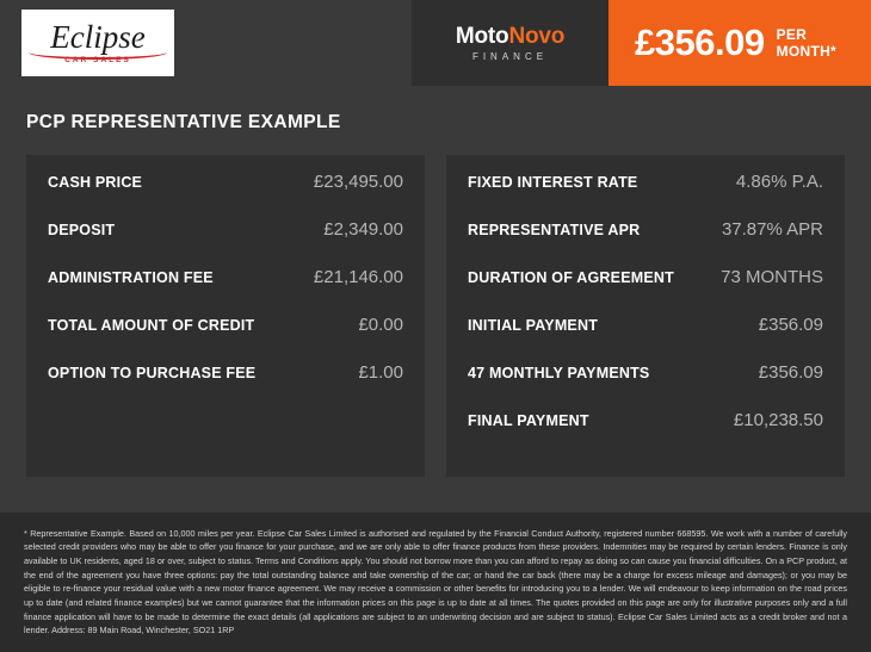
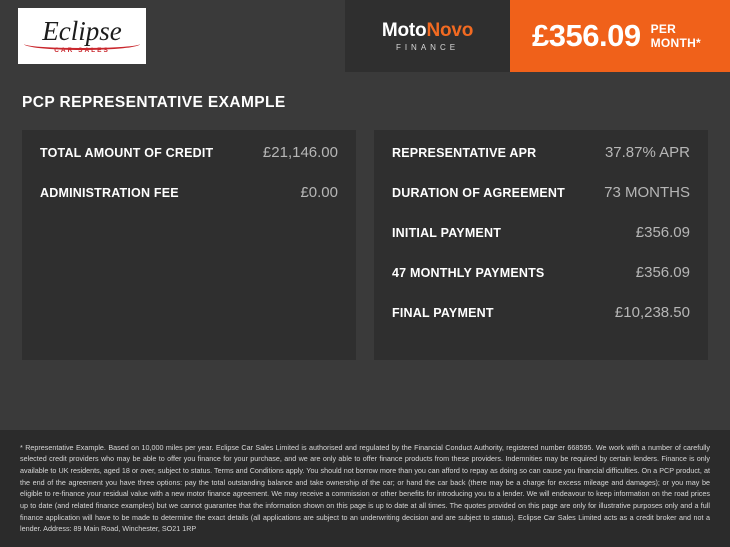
  Eclipse
  MotoNovo
  FINANCE
  £356.09
  PER MONTH*
  PCP REPRESENTATIVE EXAMPLE
- CASH PRICE
- £23,495.00
- DEPOSIT
- £2,349.00
- ADMINISTRATION FEE
+ TOTAL AMOUNT OF CREDIT
  £21,146.00
- TOTAL AMOUNT OF CREDIT
+ ADMINISTRATION FEE
  £0.00
- OPTION TO PURCHASE FEE
- £1.00
- FIXED INTEREST RATE
- 4.86% P.A.
  REPRESENTATIVE APR
  37.87% APR
  DURATION OF AGREEMENT
  73 MONTHS
  INITIAL PAYMENT
  £356.09
  47 MONTHLY PAYMENTS
  £356.09
  FINAL PAYMENT
  £10,238.50
- * Representative Example. Based on 10,000 miles per year. Eclipse Car Sales Limited is authorised and regulated by the Financial Conduct Authority, registered number 668595. We work with a number of carefully selected credit providers who may be able to offer you finance for your purchase, and we are only able to offer finance products from these providers. Indemnities may be required by certain lenders. Finance is only available to UK residents, aged 18 or over, subject to status. Terms and Conditions apply. You should not borrow more than you can afford to repay as doing so can cause you financial difficulties. On a PCP product, at the end of the agreement you have three options: pay the total outstanding balance and take ownership of the car; or hand the car back (there may be a charge for excess mileage and damages); or you may be eligible to re-finance your residual value with a new motor finance agreement. We may receive a commission or other benefits for introducing you to a lender. We will endeavour to keep information on the road prices up to date (and related finance examples) but we cannot guarantee that the information prices on this page is up to date at all times. The quotes provided on this page are only for illustrative purposes only and a full finance application will have to be made to determine the exact details (all applications are subject to an underwriting decision and are subject to status). Eclipse Car Sales Limited acts as a credit broker and not a lender. Address: 89 Main Road, Winchester, SO21 1RP
+ * Representative Example. Based on 10,000 miles per year. Eclipse Car Sales Limited is authorised and regulated by the Financial Conduct Authority, registered number 668595. We work with a number of carefully selected credit providers who may be able to offer you finance for your purchase, and we are only able to offer finance products from these providers. Indemnities may be required by certain lenders. Finance is only available to UK residents, aged 18 or over, subject to status. Terms and Conditions apply. You should not borrow more than you can afford to repay as doing so can cause you financial difficulties. On a PCP product, at the end of the agreement you have three options: pay the total outstanding balance and take ownership of the car; or hand the car back (there may be a charge for excess mileage and damages); or you may be eligible to re-finance your residual value with a new motor finance agreement. We may receive a commission or other benefits for introducing you to a lender. We will endeavour to keep information on the road prices up to date (and related finance examples) but we cannot guarantee that the information shown on this page is up to date at all times. The quotes provided on this page are only for illustrative purposes only and a full finance application will have to be made to determine the exact details (all applications are subject to an underwriting decision and are subject to status). Eclipse Car Sales Limited acts as a credit broker and not a lender. Address: 89 Main Road, Winchester, SO21 1RP
